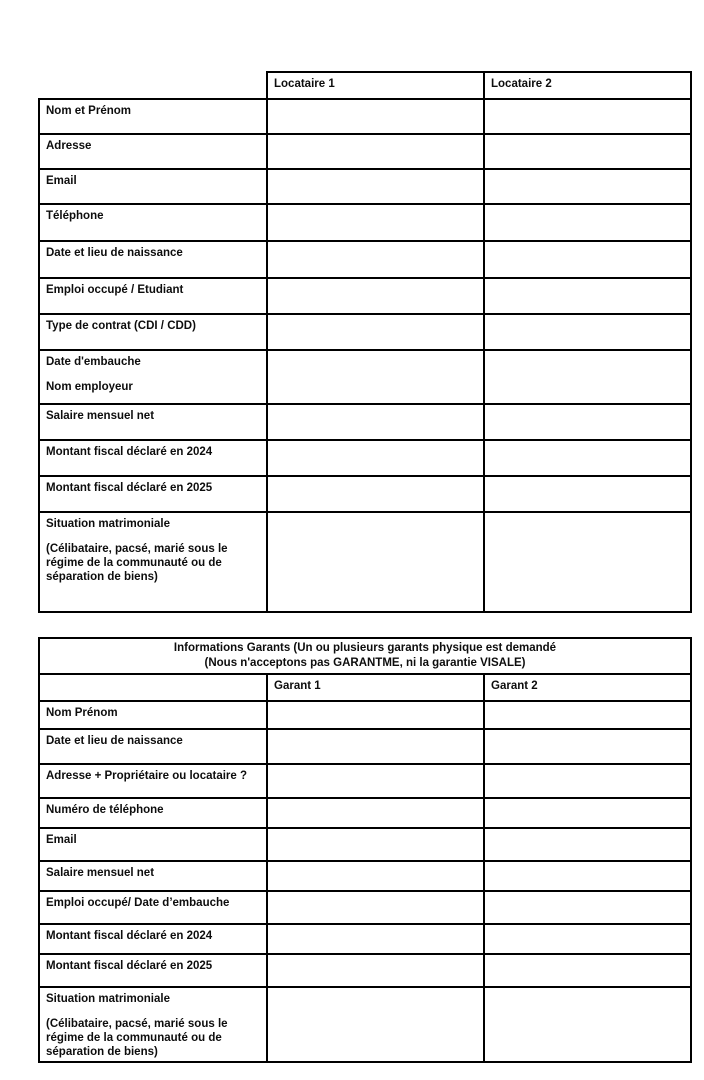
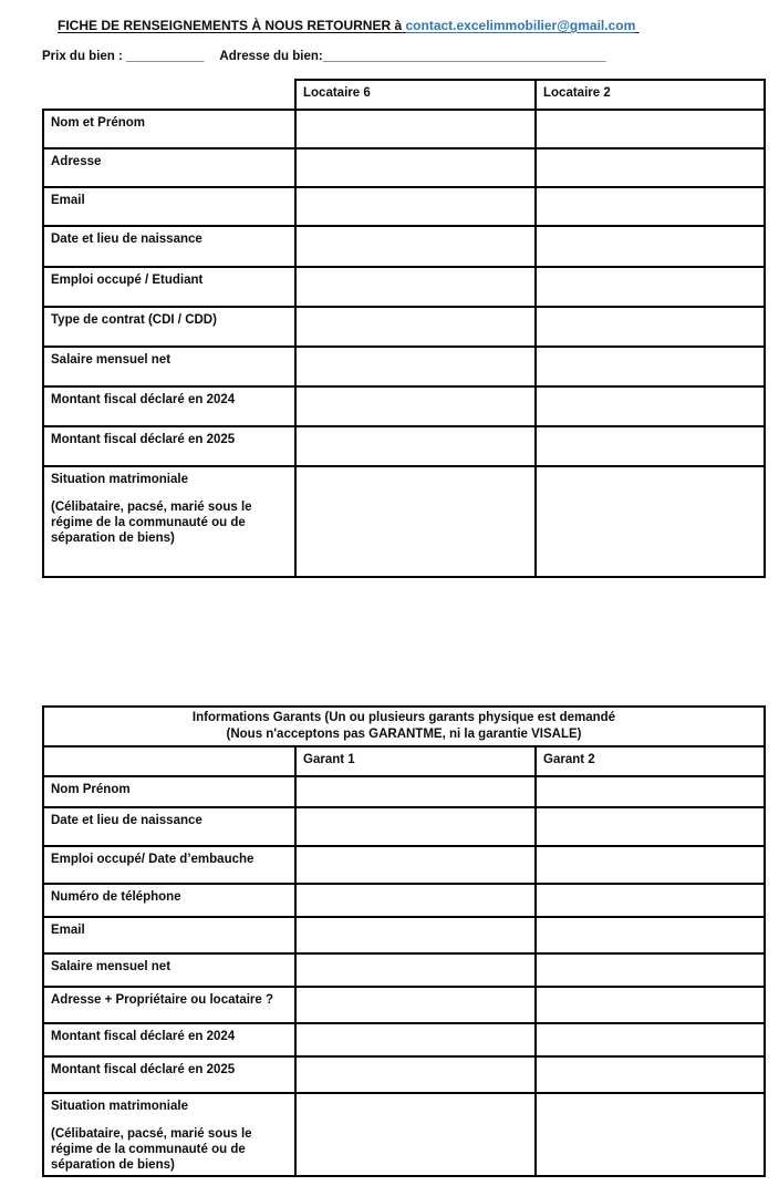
+ FICHE DE RENSEIGNEMENTS À NOUS RETOURNER à contact.excelimmobilier@gmail.com
+ Prix du bien : ___________ Adresse du bien:________________________________________
- 	Locataire 1	Locataire 2
+ 	Locataire 6	Locataire 2
  Nom et Prénom
  Adresse
  Email
- Téléphone
  Date et lieu de naissance
  Emploi occupé / Etudiant
  Type de contrat (CDI / CDD)
- Date d'embaucheNom employeur
  Salaire mensuel net
  Montant fiscal déclaré en 2024
  Montant fiscal déclaré en 2025
  Situation matrimoniale(Célibataire, pacsé, marié sous le régime de la communauté ou de séparation de biens)
  Informations Garants (Un ou plusieurs garants physique est demandé (Nous n'acceptons pas GARANTME, ni la garantie VISALE)
  	Garant 1	Garant 2
  Nom Prénom
  Date et lieu de naissance
- Adresse + Propriétaire ou locataire ?
+ Emploi occupé/ Date d’embauche
  Numéro de téléphone
  Email
  Salaire mensuel net
- Emploi occupé/ Date d’embauche
+ Adresse + Propriétaire ou locataire ?
  Montant fiscal déclaré en 2024
  Montant fiscal déclaré en 2025
  Situation matrimoniale(Célibataire, pacsé, marié sous le régime de la communauté ou de séparation de biens)
